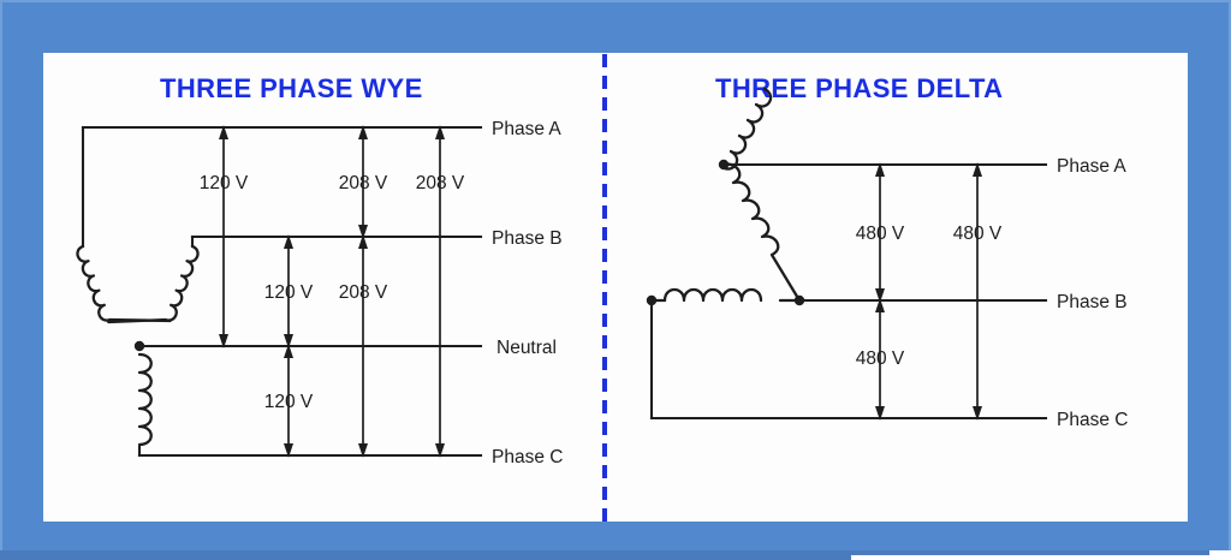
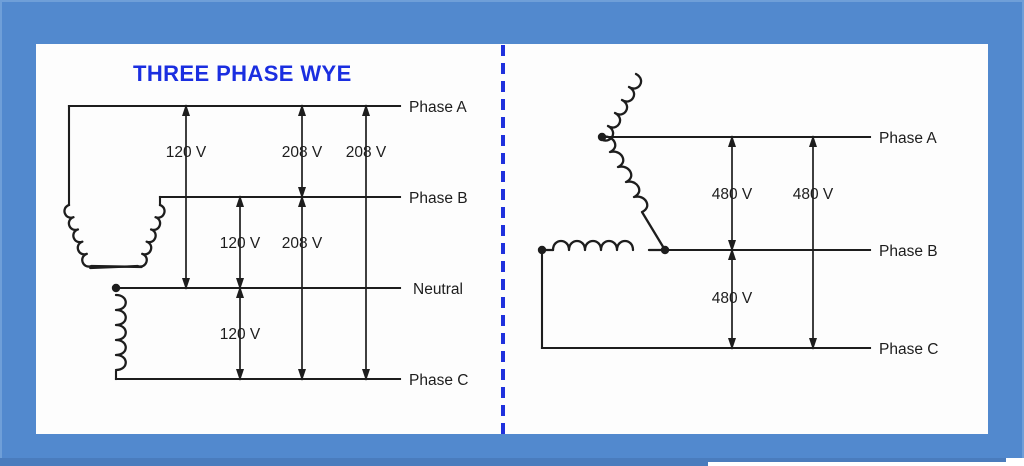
  THREE PHASE WYE
- THREE PHASE DELTA
  120 V
  208 V
  208 V
  120 V
  208 V
  120 V
  Phase A
  Phase B
  Neutral
  Phase C
  480 V
  480 V
  480 V
  Phase A
  Phase B
  Phase C
